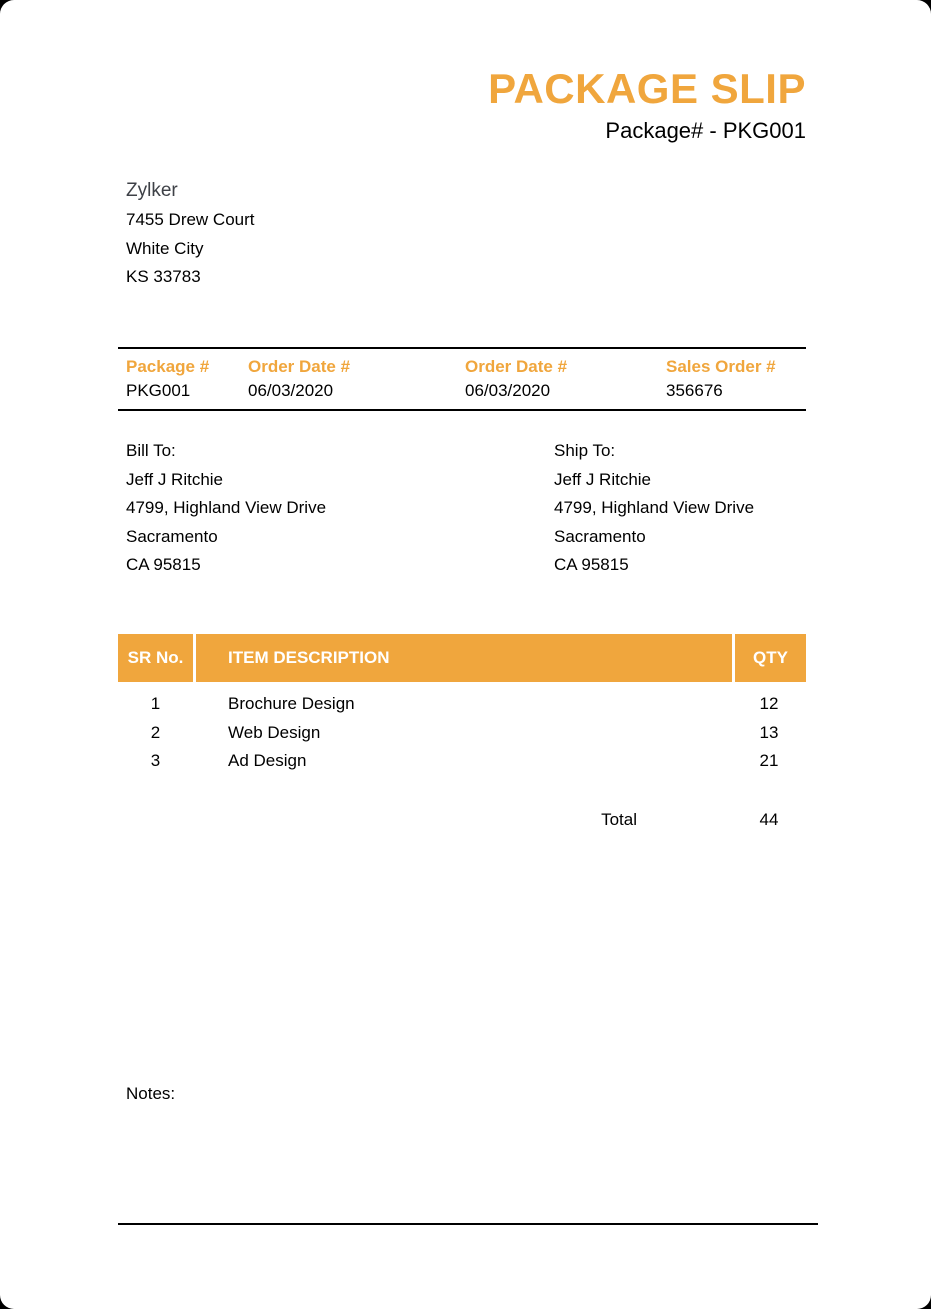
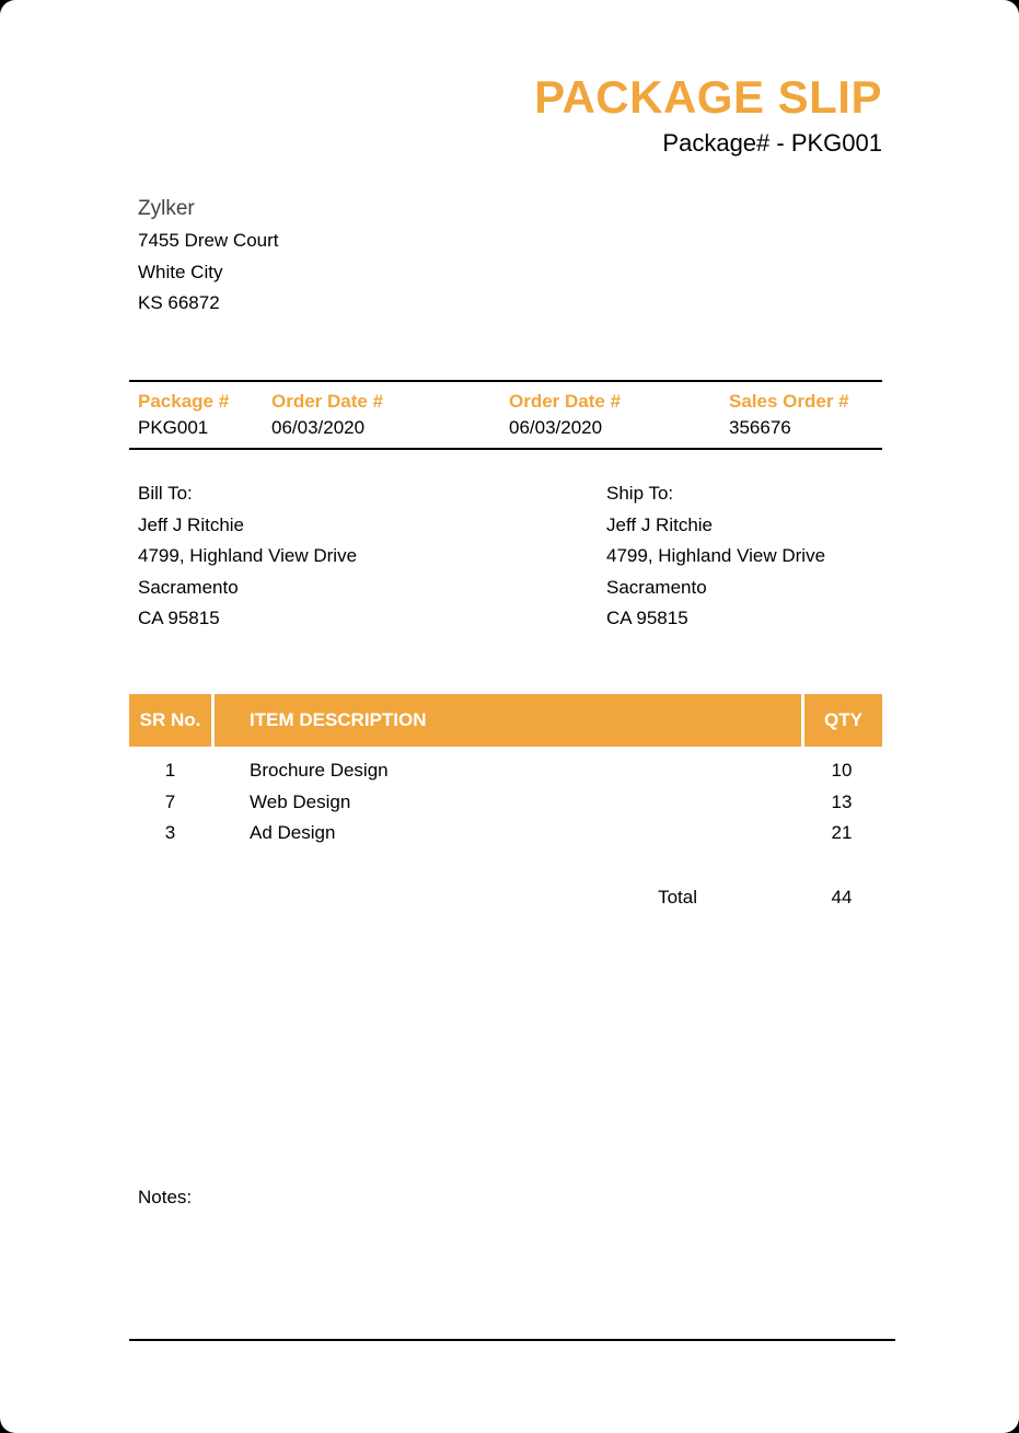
  PACKAGE SLIP
  Package# - PKG001
  Zylker
  7455 Drew Court
  White City
- KS 33783
+ KS 66872
  Package #
  Order Date #
  Order Date #
  Sales Order #
  PKG001
  06/03/2020
  06/03/2020
  356676
  Bill To:
  Jeff J Ritchie
  4799, Highland View Drive
  Sacramento
  CA 95815
  Ship To:
  Jeff J Ritchie
  4799, Highland View Drive
  Sacramento
  CA 95815
  SR No.
  ITEM DESCRIPTION
  QTY
  1
  Brochure Design
- 12
+ 10
- 2
+ 7
  Web Design
  13
  3
  Ad Design
  21
  Total
  44
  Notes:
